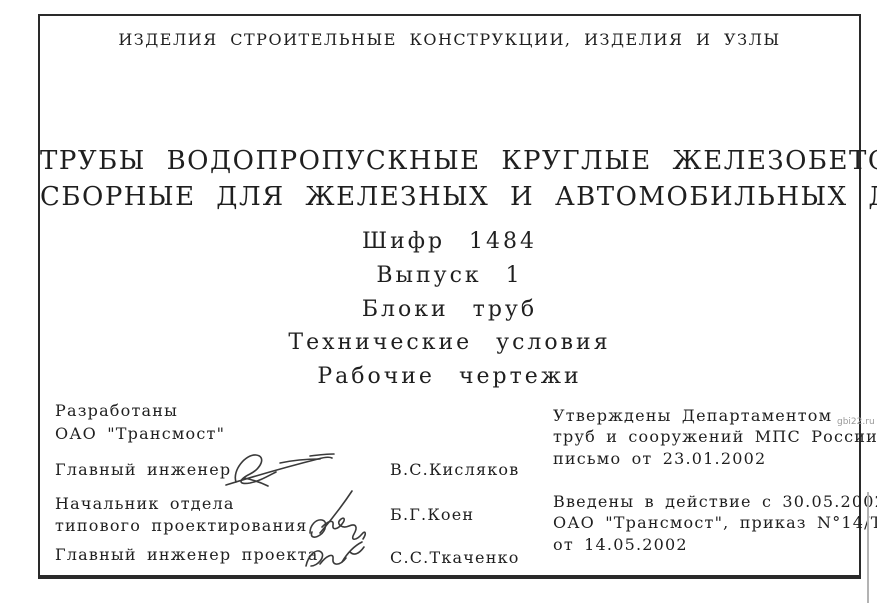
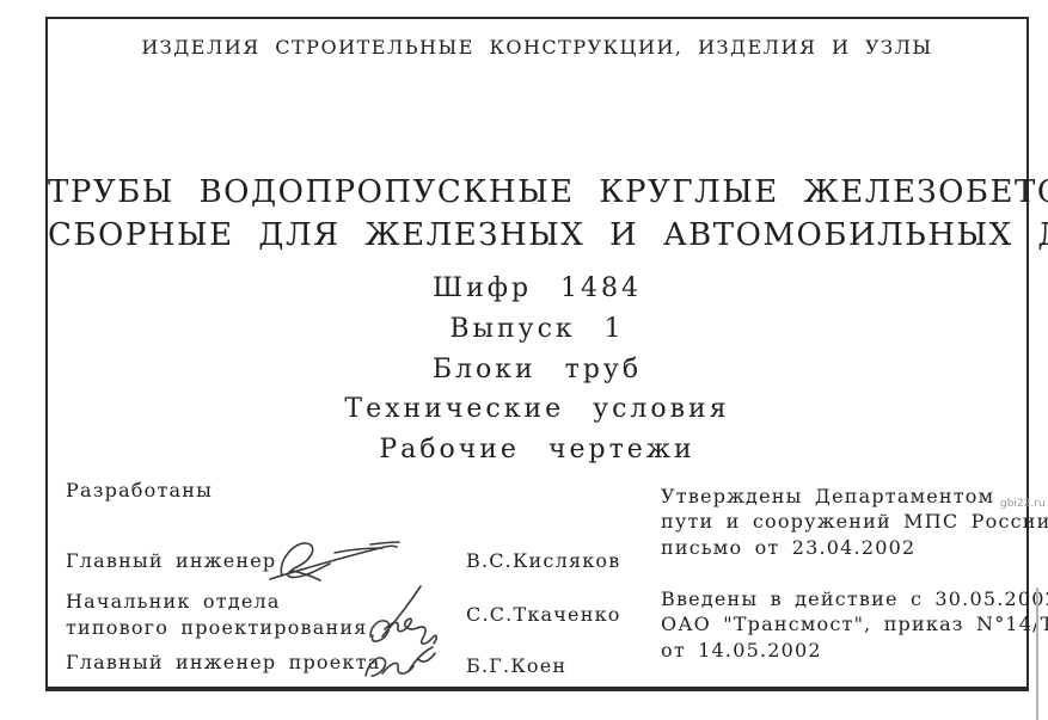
  ИЗДЕЛИЯ СТРОИТЕЛЬНЫЕ КОНСТРУКЦИИ, ИЗДЕЛИЯ И УЗЛЫ
  ТРУБЫ ВОДОПРОПУСКНЫЕ КРУГЛЫЕ ЖЕЛЕЗОБЕТ
  СБОРНЫЕ ДЛЯ ЖЕЛЕЗНЫХ И АВТОМОБИЛЬНЫХ
  Шифр 1484
  Выпуск 1
  Блоки труб
  Технические условия
  Рабочие чертежи
  Разработаны
- ОАО "Трансмост"
  Главный инженер
  В.С.Кисляков
  Начальник отдела
  типового проектирования
- Б.Г.Коен
+ С.С.Ткаченко
  Главный инженер проекта
- С.С.Ткаченко
+ Б.Г.Коен
  Утверждены Департаментом
- труб и сооружений МПС России
+ пути и сооружений МПС России
- письмо от 23.01.2002
+ письмо от 23.04.2002
  Введены в действие с 30.05.20
  ОАО "Трансмост", приказ N°14
  от 14.05.2002
  gbi22.ru
